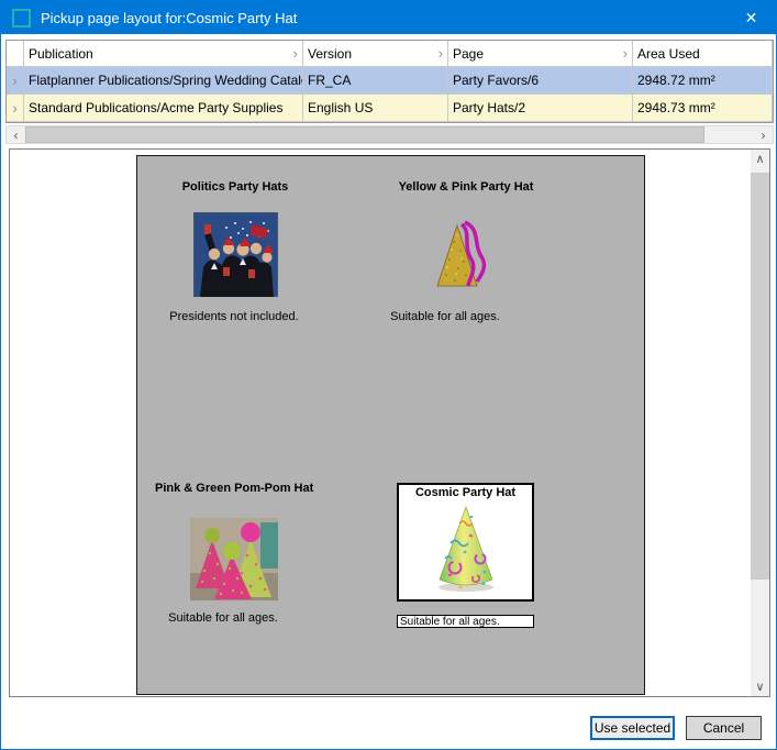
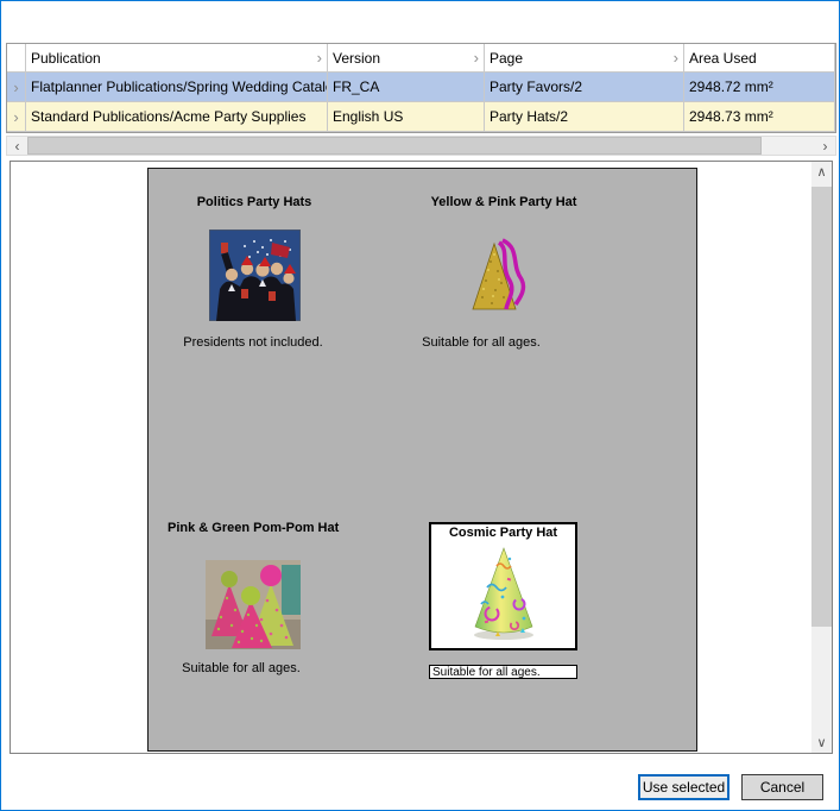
- Pickup page layout for:Cosmic Party Hat
- ✕
  Publication
  ›
  Version
  ›
  Page
  ›
  Area Used
  ›
  Flatplanner Publications/Spring Wedding Catal
  FR_CA
- Party Favors/6
+ Party Favors/2
  2948.72 mm²
  ›
  Standard Publications/Acme Party Supplies
  English US
  Party Hats/2
  2948.73 mm²
  ‹
  ›
  Politics Party Hats
  Presidents not included.
  Yellow & Pink Party Hat
  Suitable for all ages.
  Pink & Green Pom-Pom Hat
  Suitable for all ages.
  Cosmic Party Hat
  Suitable for all ages.
  ∧
  ∨
  Use selected
  Cancel
